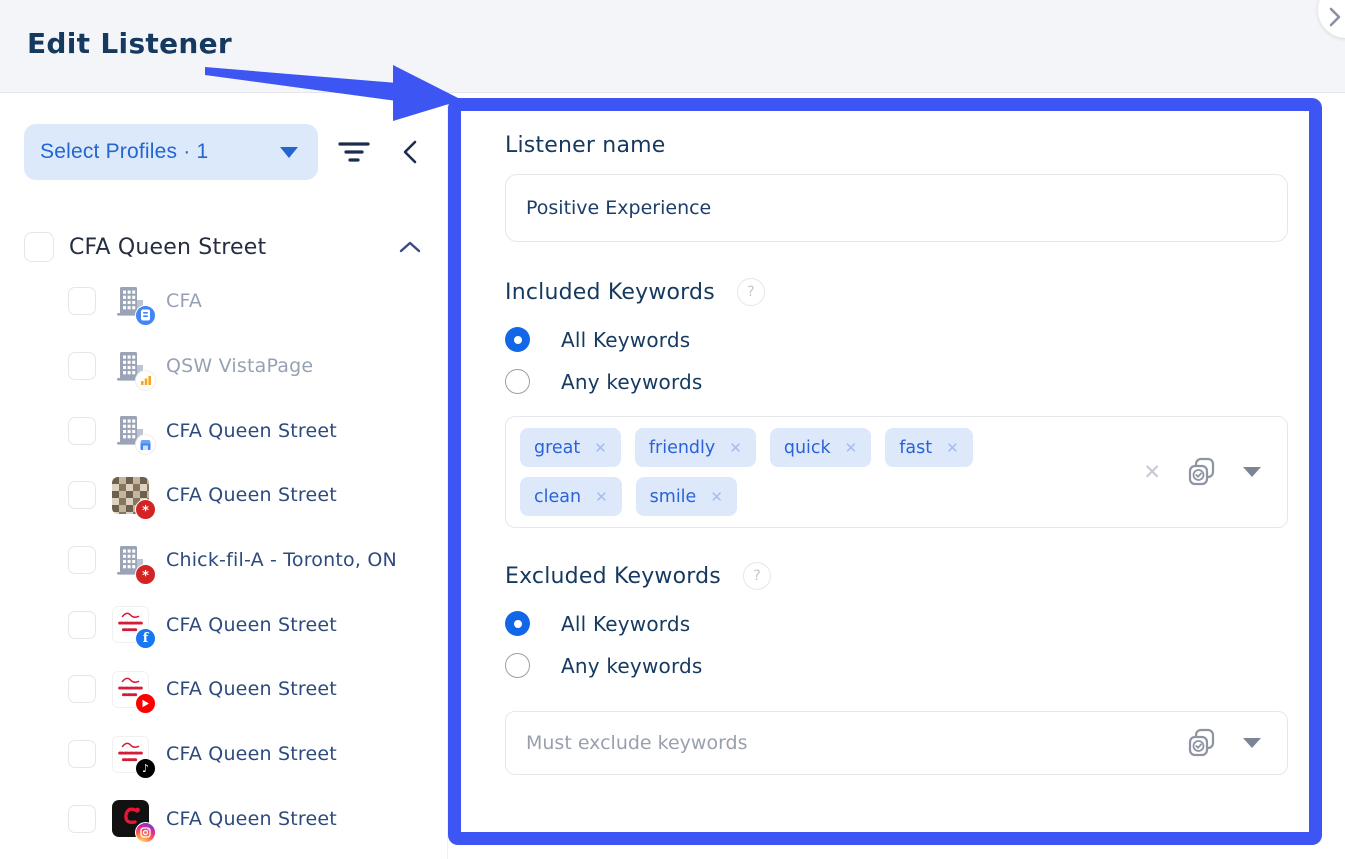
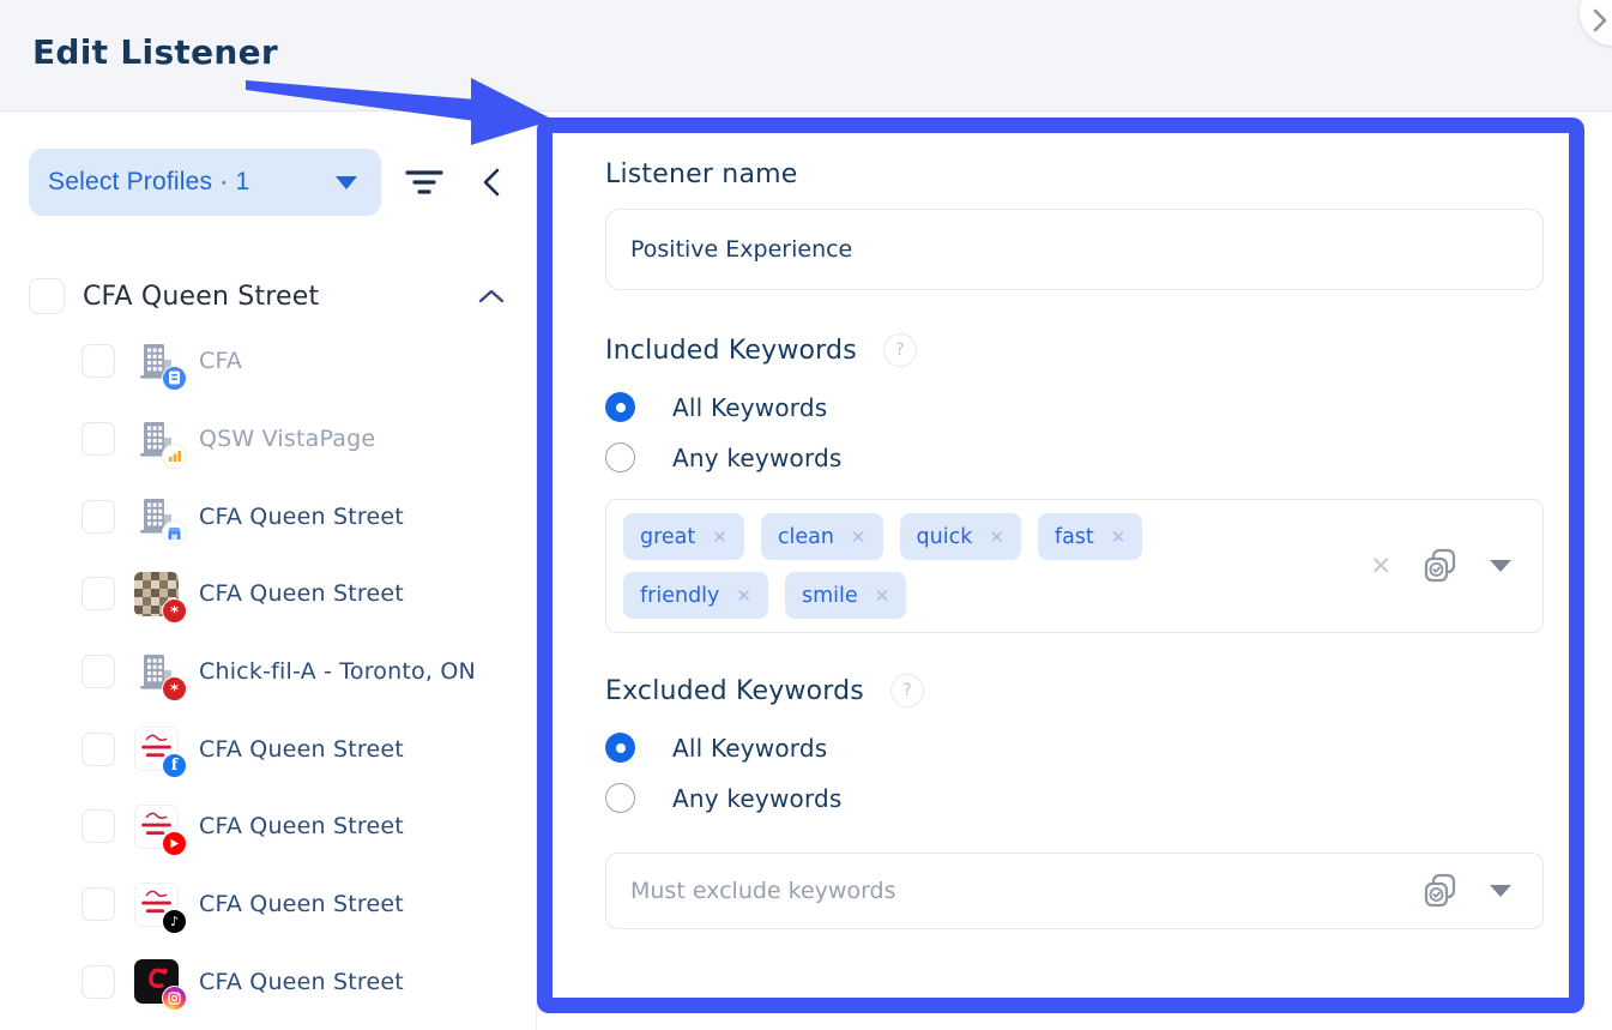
  Edit Listener
  Select Profiles · 1
  CFA Queen Street
  CFA
  QSW VistaPage
  CFA Queen Street
  *
  CFA Queen Street
  *
  Chick-fil-A - Toronto, ON
  f
  CFA Queen Street
  CFA Queen Street
  ♪
  CFA Queen Street
  CFA Queen Street
  Listener name
  Positive Experience
  Included Keywords
  ?
  All Keywords
  Any keywords
  great
  ✕
- friendly
+ clean
  ✕
  quick
  ✕
  fast
  ✕
- clean
+ friendly
  ✕
  smile
  ✕
  ✕
  Excluded Keywords
  ?
  All Keywords
  Any keywords
  Must exclude keywords
